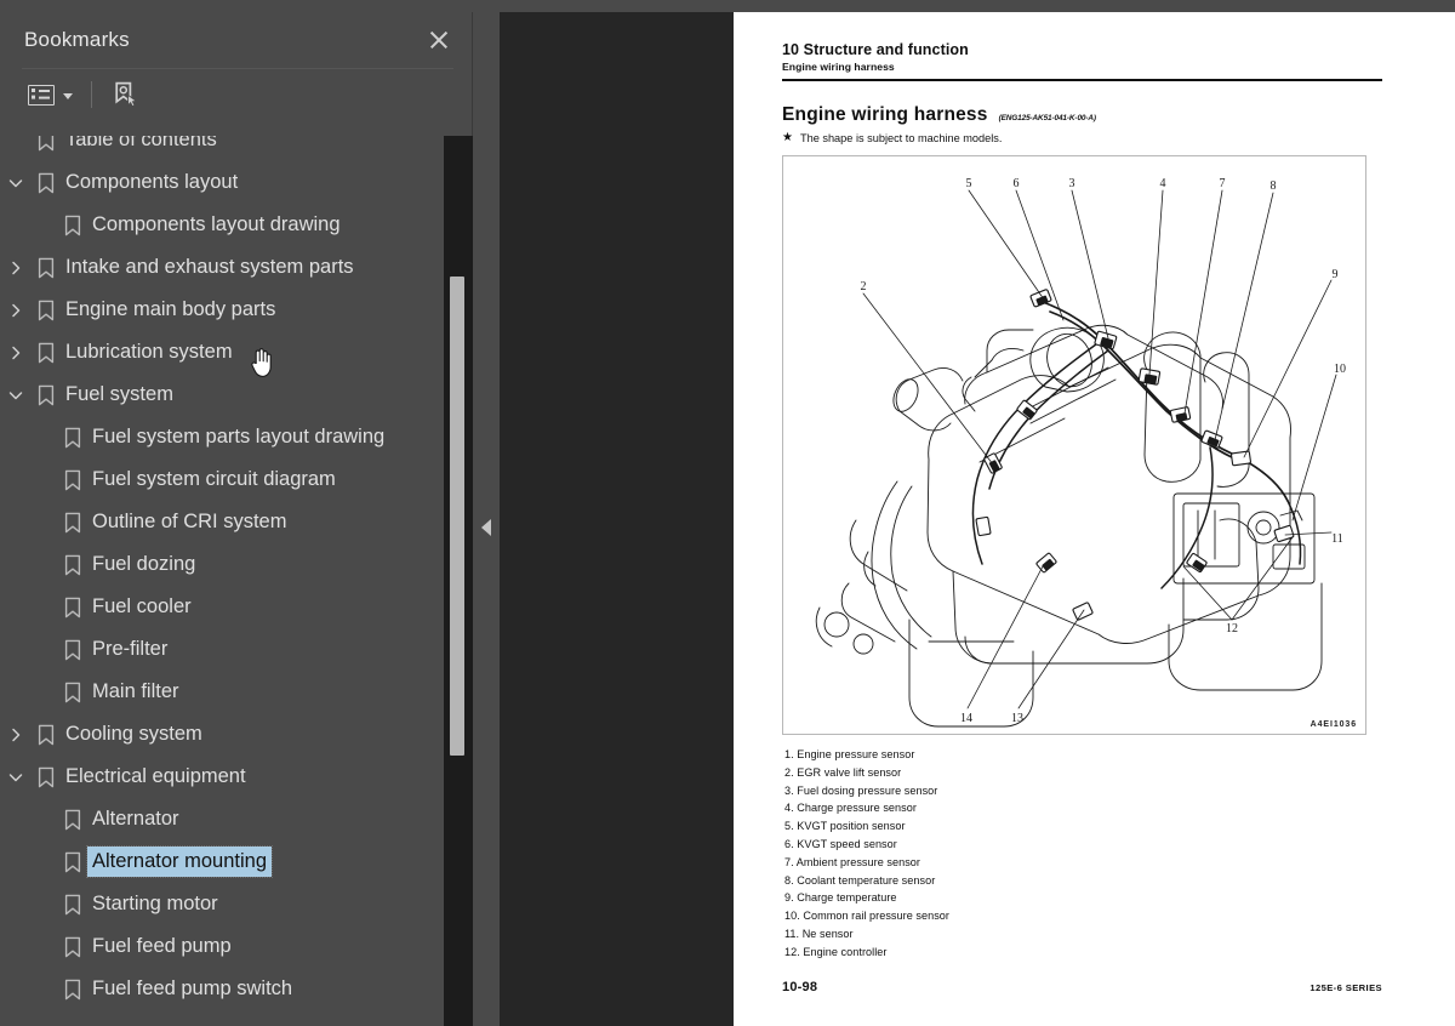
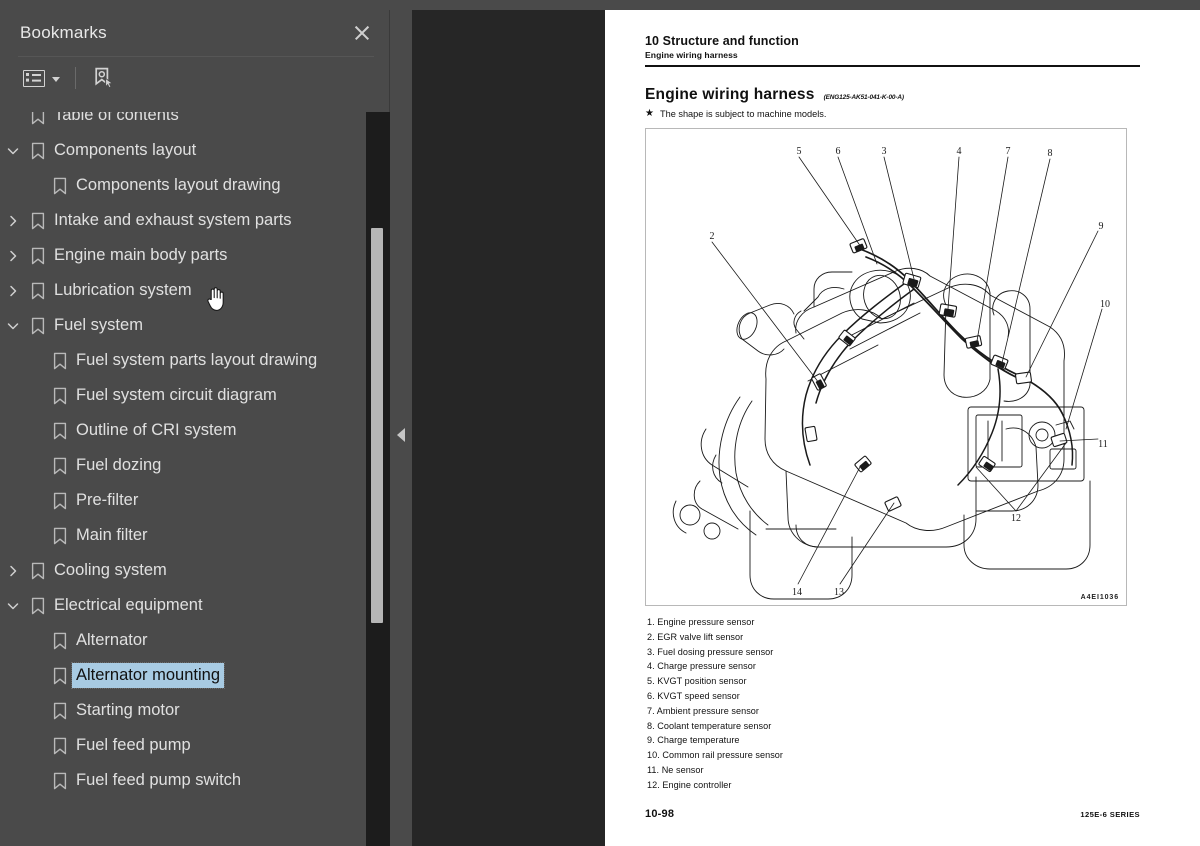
  Bookmarks
  Table of contents
  Components layout
  Components layout drawing
  Intake and exhaust system parts
  Engine main body parts
  Lubrication system
  Fuel system
  Fuel system parts layout drawing
  Fuel system circuit diagram
  Outline of CRI system
  Fuel dozing
- Fuel cooler
  Pre-filter
  Main filter
  Cooling system
  Electrical equipment
  Alternator
  Alternator mounting
  Starting motor
  Fuel feed pump
  Fuel feed pump switch
  10 Structure and function
  Engine wiring harness
  Engine wiring harness
  ★
  The shape is subject to machine models.
  2
  5
  6
  3
  4
  7
  8
  9
  10
  11
  12
  13
  14
  1. Engine pressure sensor
  2. EGR valve lift sensor
  3. Fuel dosing pressure sensor
  4. Charge pressure sensor
  5. KVGT position sensor
  6. KVGT speed sensor
  7. Ambient pressure sensor
  8. Coolant temperature sensor
  9. Charge temperature
  10. Common rail pressure sensor
  11. Ne sensor
  12. Engine controller
  10-98
  125E-6 SERIES
